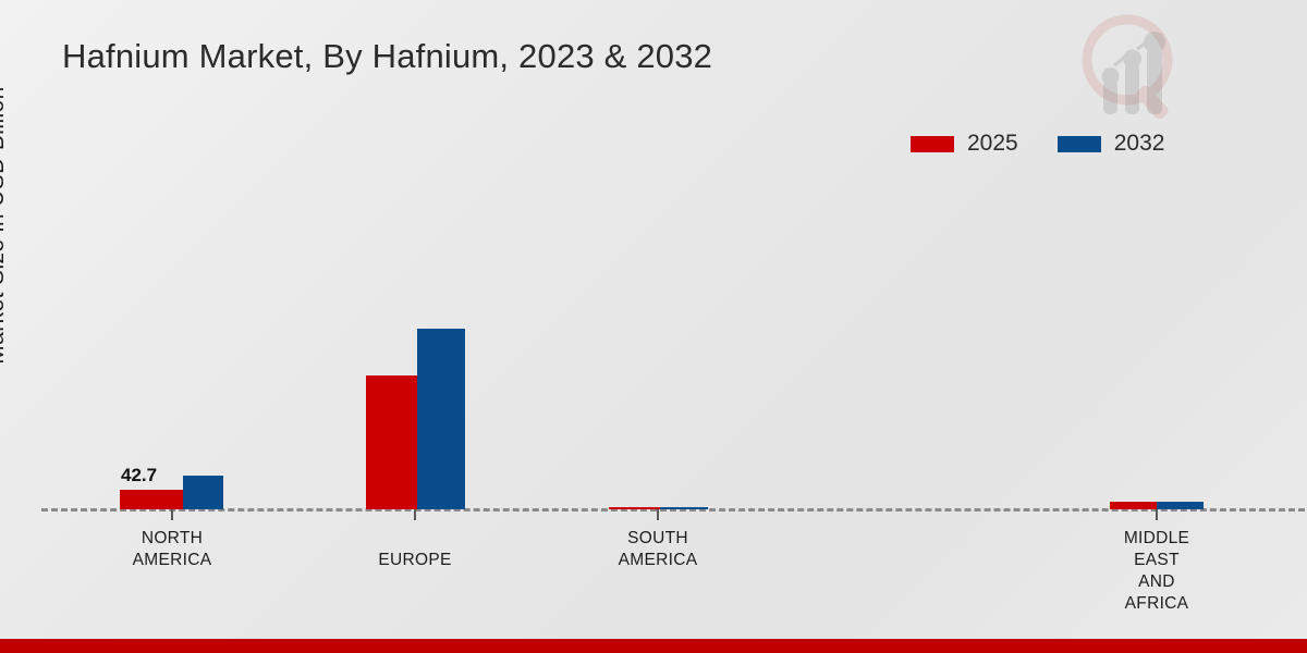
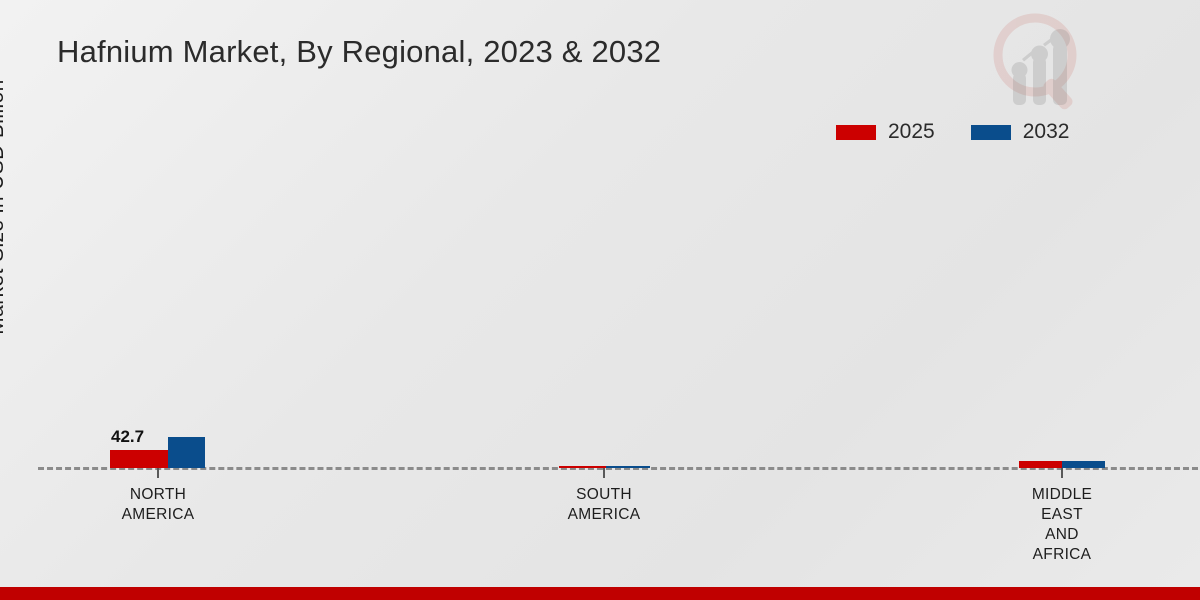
- Hafnium Market, By Hafnium, 2023 & 2032
+ Hafnium Market, By Regional, 2023 & 2032
  2025
  2032
  42.7
  NORTH
  AMERICA
- EUROPE
  SOUTH
  AMERICA
  MIDDLE
  EAST
  AND
  AFRICA
